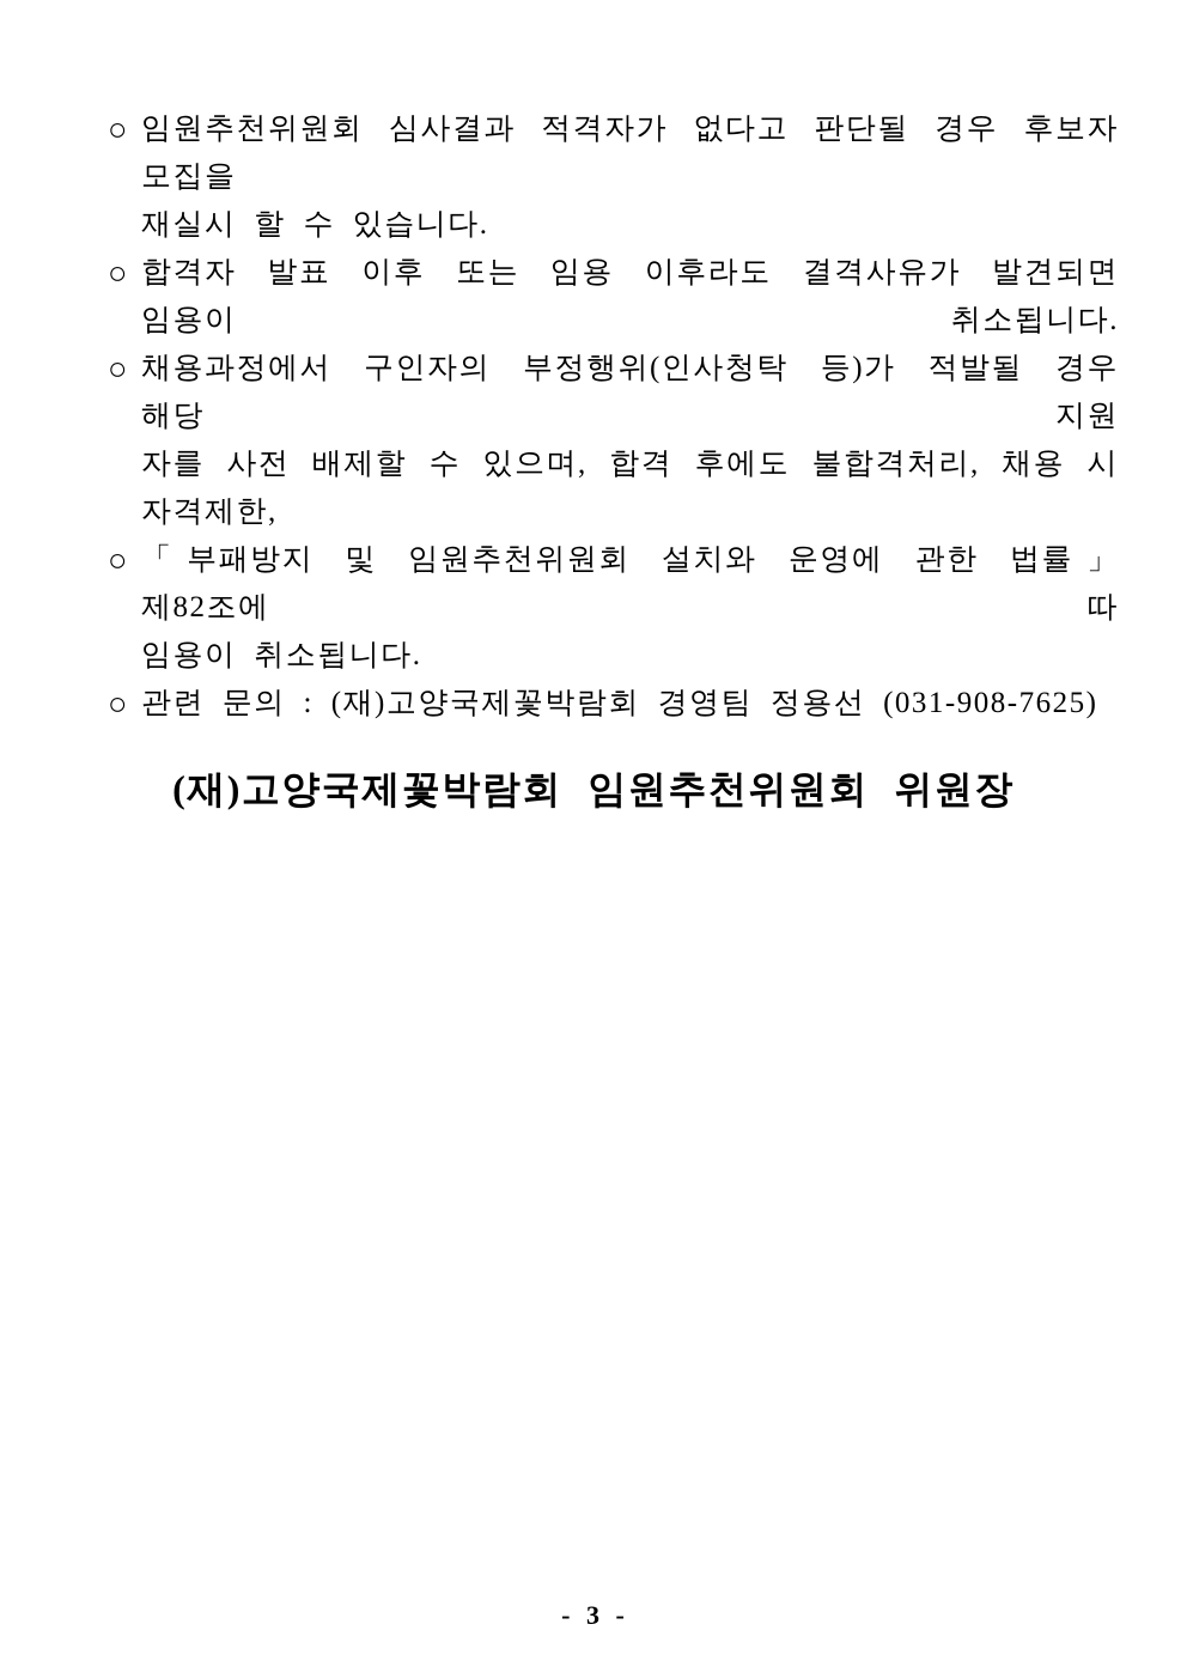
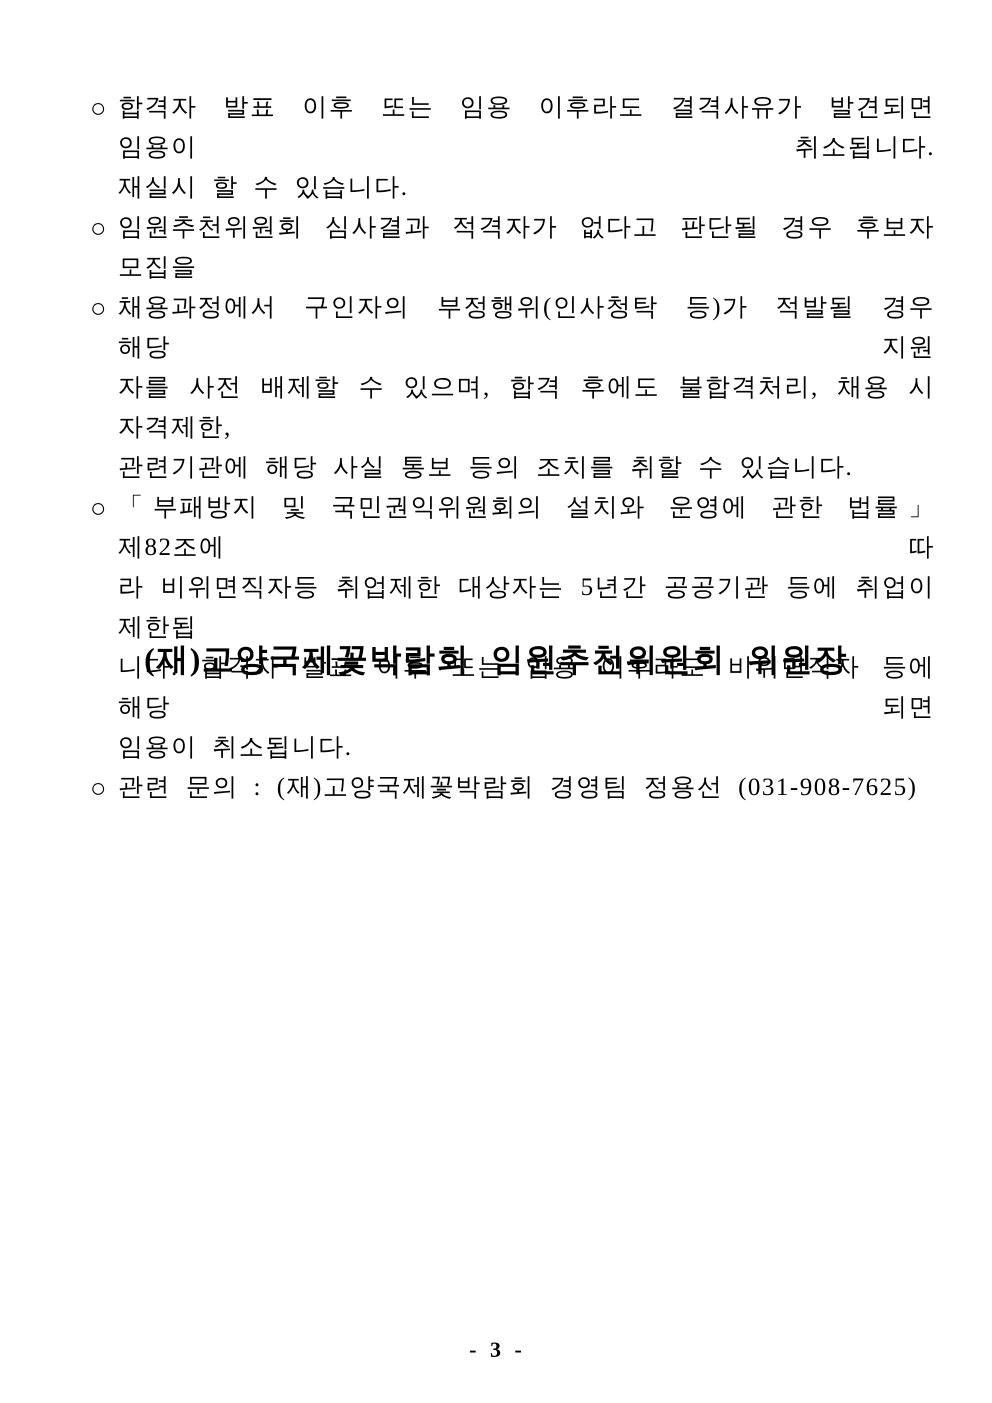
  ○
- 임원추천위원회 심사결과 적격자가 없다고 판단될 경우 후보자 모집을
+ 합격자 발표 이후 또는 임용 이후라도 결격사유가 발견되면 임용이 취소됩니다.
  재실시 할 수 있습니다.
  ○
- 합격자 발표 이후 또는 임용 이후라도 결격사유가 발견되면 임용이 취소됩니다.
+ 임원추천위원회 심사결과 적격자가 없다고 판단될 경우 후보자 모집을
  ○
  채용과정에서 구인자의 부정행위(인사청탁 등)가 적발될 경우 해당 지원
  자를 사전 배제할 수 있으며, 합격 후에도 불합격처리, 채용 시 자격제한,
+ 관련기관에 해당 사실 통보 등의 조치를 취할 수 있습니다.
  ○
- 「부패방지 및 임원추천위원회 설치와 운영에 관한 법률」 제82조에 따
+ 「부패방지 및 국민권익위원회의 설치와 운영에 관한 법률」 제82조에 따
+ 라 비위면직자등 취업제한 대상자는 5년간 공공기관 등에 취업이 제한됩
+ 니다. 합격자 발표 이후 또는 임용 이후라도 비위면직자 등에 해당 되면
  임용이 취소됩니다.
  ○
  관련 문의 : (재)고양국제꽃박람회 경영팀 정용선 (031-908-7625)
  (재)고양국제꽃박람회 임원추천위원회 위원장
  - 3 -
